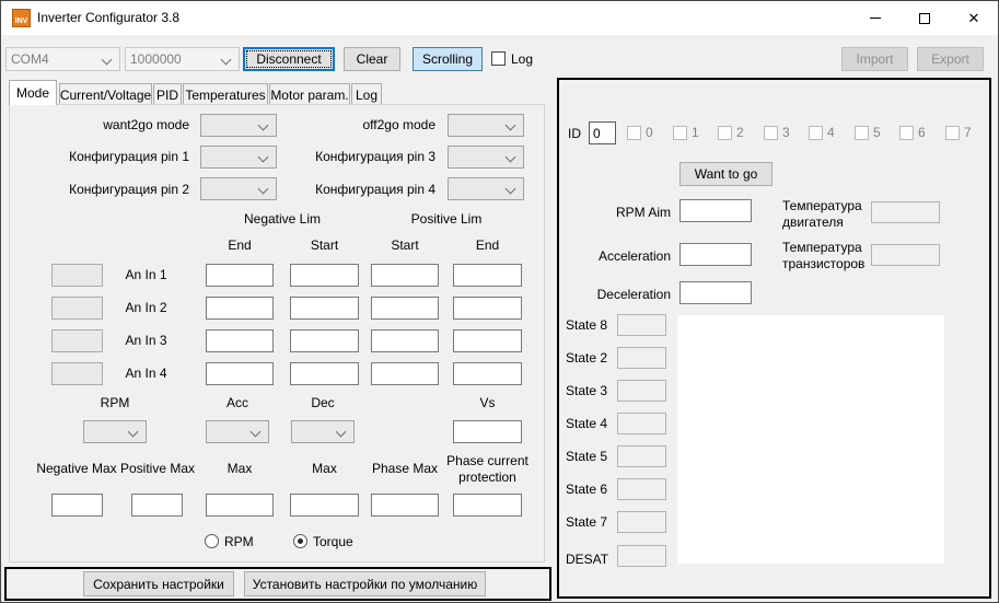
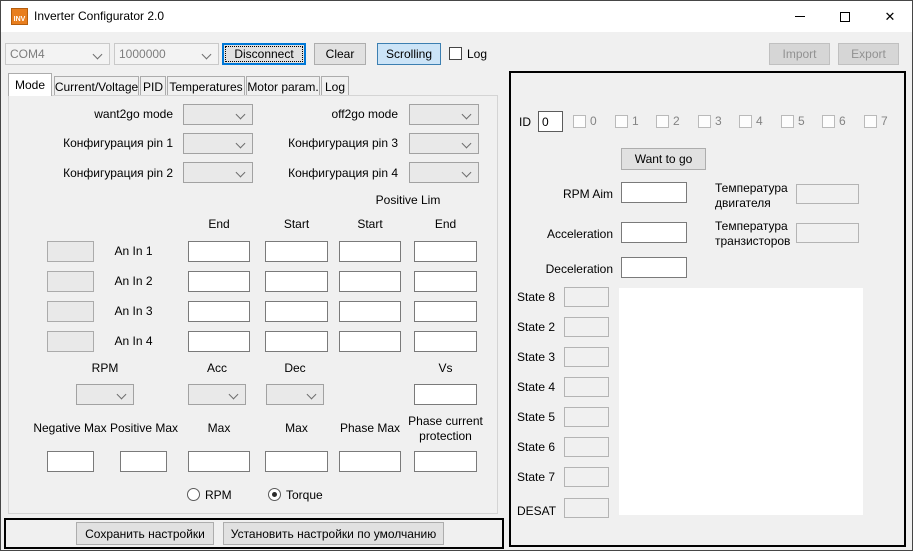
- Inverter Configurator 3.8
+ Inverter Configurator 2.0
  ✕
  COM4
  1000000
  Disconnect
  Clear
  Scrolling
  Log
  Import
  Export
  Mode
  Current/Voltage
  PID
  Temperatures
  Motor param.
  Log
  want2go mode
  off2go mode
  Конфигурация pin 1
  Конфигурация pin 3
  Конфигурация pin 2
  Конфигурация pin 4
- Negative Lim
  Positive Lim
  End
  Start
  Start
  End
  An In 1
  An In 2
  An In 3
  An In 4
  RPM
  Acc
  Dec
  Vs
  Negative Max
  Positive Max
  Max
  Max
  Phase Max
  Phase current protection
  RPM
  Torque
  Сохранить настройки
  Установить настройки по умолчанию
  ID
  0
  0
  1
  2
  3
  4
  5
  6
  7
  Want to go
  RPM Aim
  Температура двигателя
  Acceleration
  Температура транзисторов
  Deceleration
  State 8
  State 2
  State 3
  State 4
  State 5
  State 6
  State 7
  DESAT
